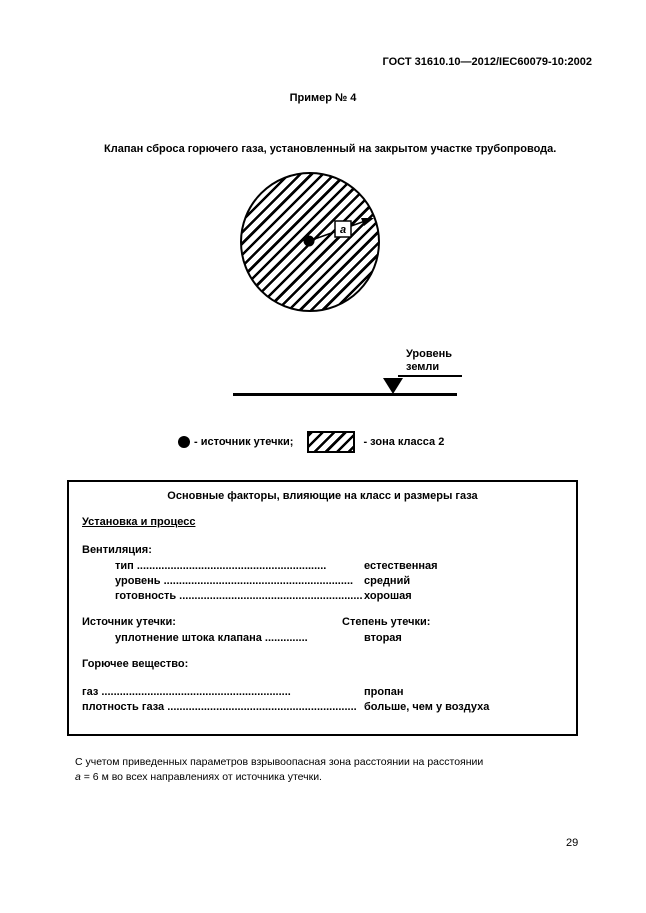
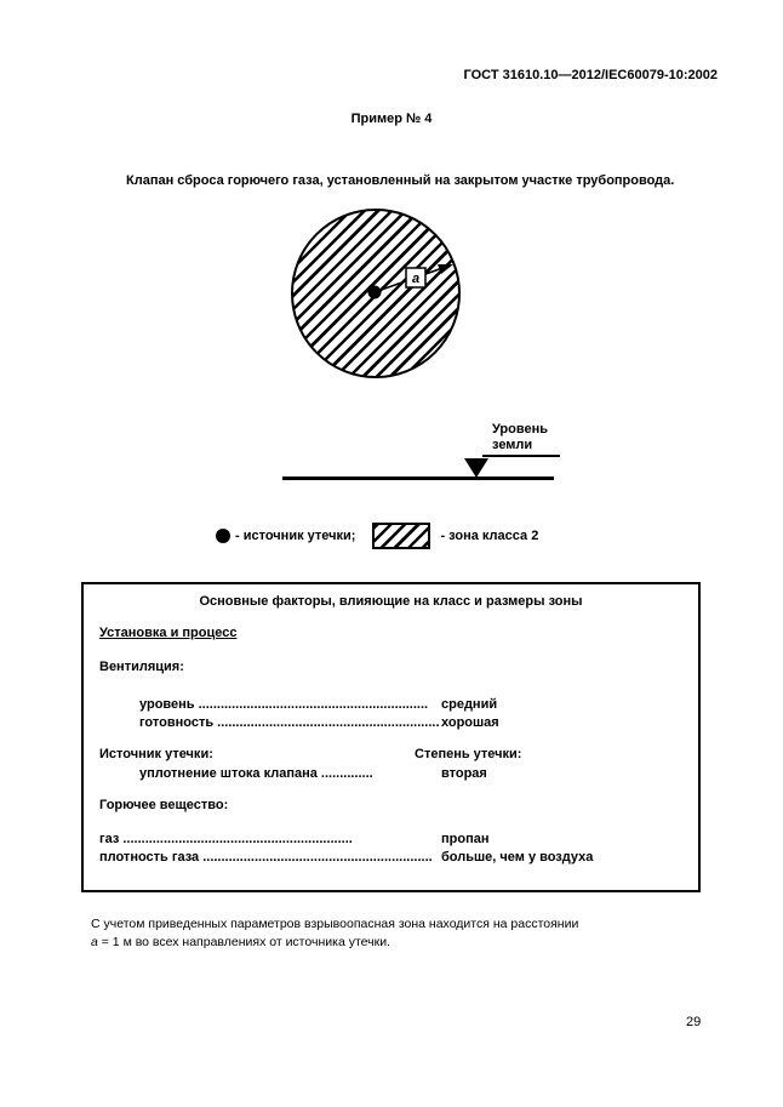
  ГОСТ 31610.10—2012/IEC60079-10:2002
  Пример № 4
  Клапан сброса горючего газа, установленный на закрытом участке трубопровода.
  a
  Уровень
  земли
  - источник утечки;
  - зона класса 2
- Основные факторы, влияющие на класс и размеры газа
+ Основные факторы, влияющие на класс и размеры зоны
  Установка и процесс
  Вентиляция:
- тип ..............................................................
- естественная
  уровень ..............................................................
  средний
  готовность ............................................................
  хорошая
  Источник утечки:
  Степень утечки:
  уплотнение штока клапана ..............
  вторая
  Горючее вещество:
  газ ..............................................................
  пропан
  плотность газа ..............................................................
  больше, чем у воздуха
- С учетом приведенных параметров взрывоопасная зона расстоянии на расстоянии
+ С учетом приведенных параметров взрывоопасная зона находится на расстоянии
- а = 6 м во всех направлениях от источника утечки.
+ а = 1 м во всех направлениях от источника утечки.
  29
